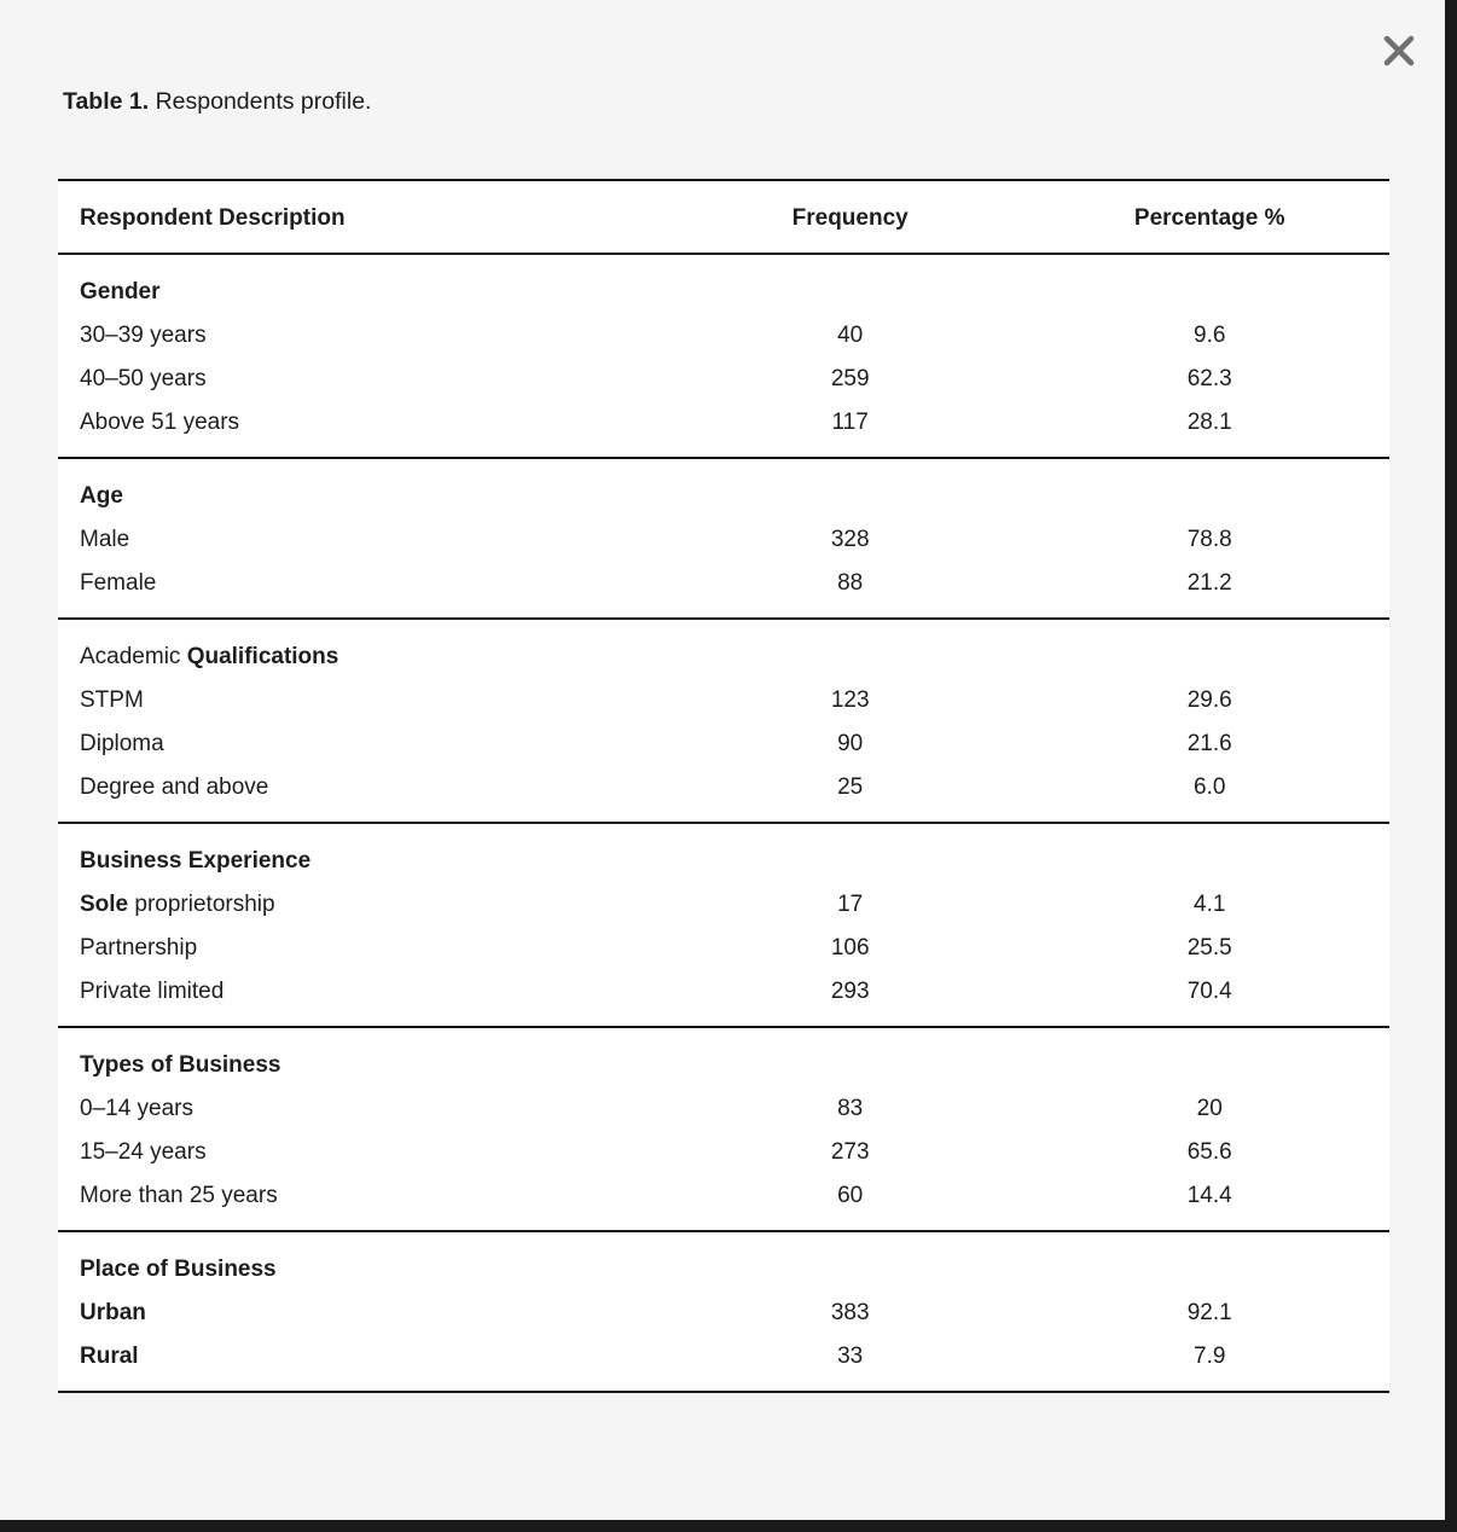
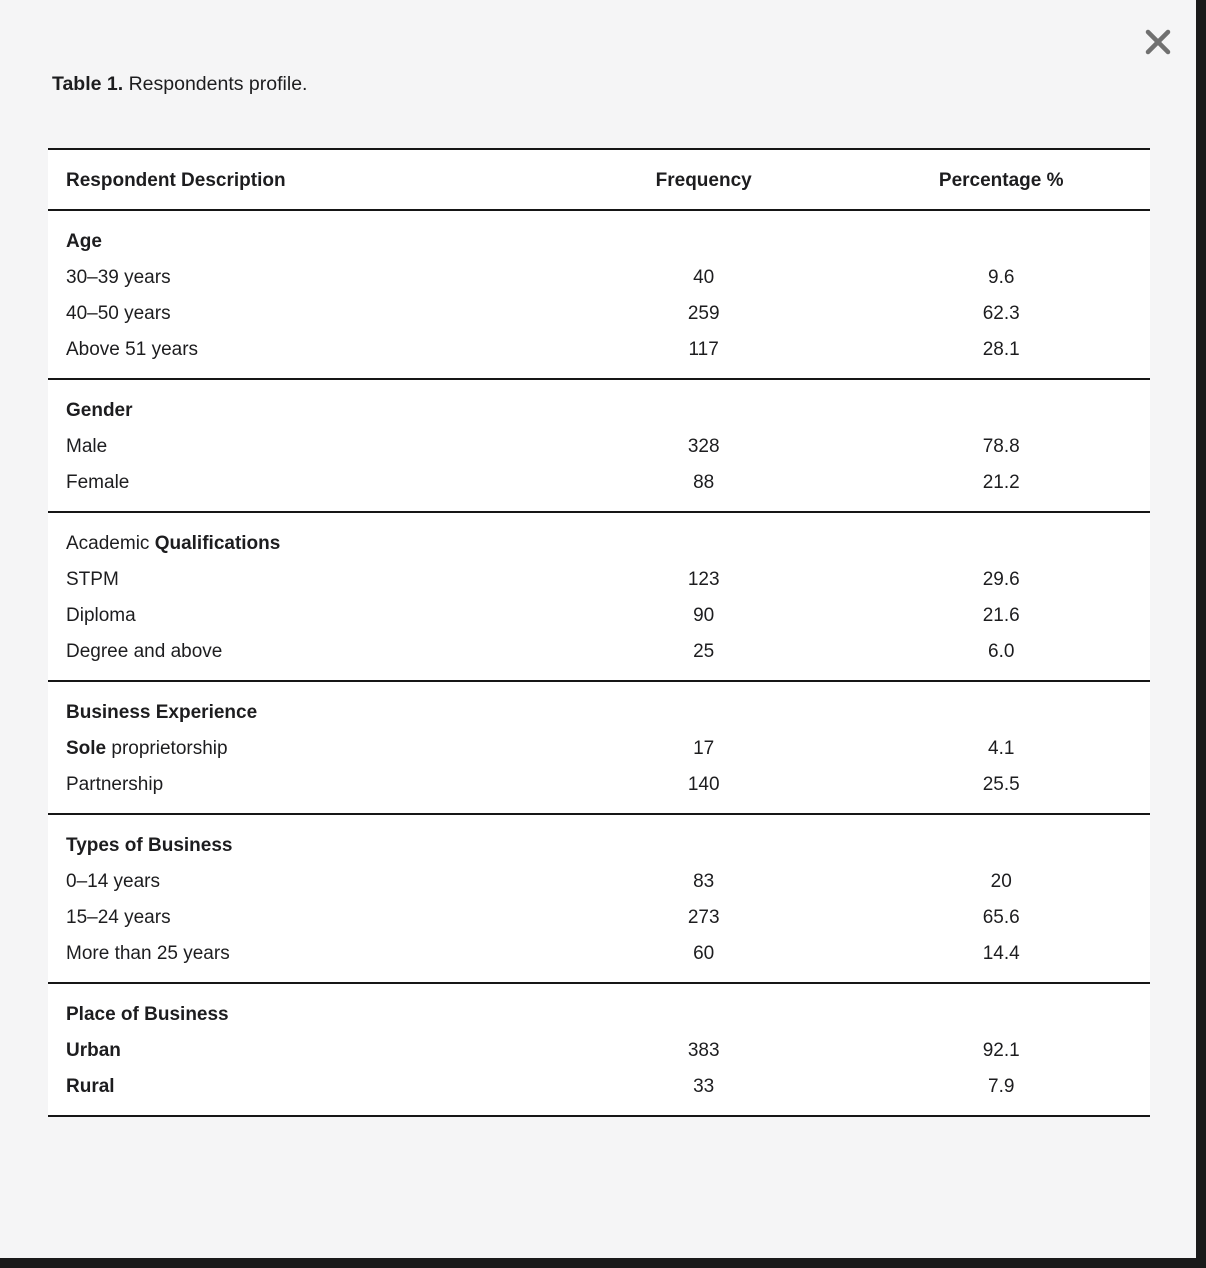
  Table 1. Respondents profile.
  Respondent Description	Frequency	Percentage %
- Gender
+ Age
  30–39 years	40	9.6
  40–50 years	259	62.3
  Above 51 years	117	28.1
- Age
+ Gender
  Male	328	78.8
  Female	88	21.2
  Academic Qualifications
  STPM	123	29.6
  Diploma	90	21.6
  Degree and above	25	6.0
  Business Experience
  Sole proprietorship	17	4.1
- Partnership	106	25.5
+ Partnership	140	25.5
- Private limited	293	70.4
  Types of Business
  0–14 years	83	20
  15–24 years	273	65.6
  More than 25 years	60	14.4
  Place of Business
  Urban	383	92.1
  Rural	33	7.9
